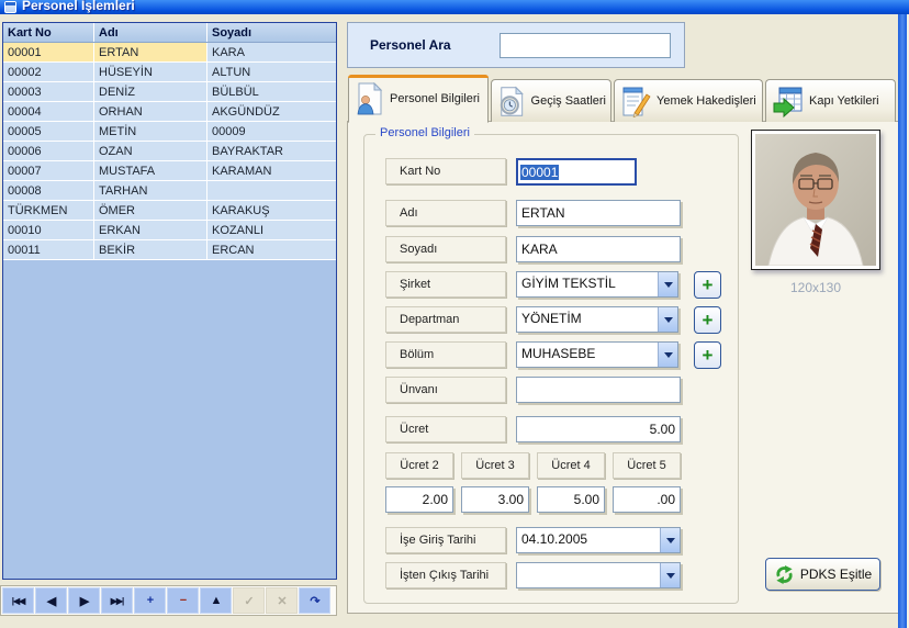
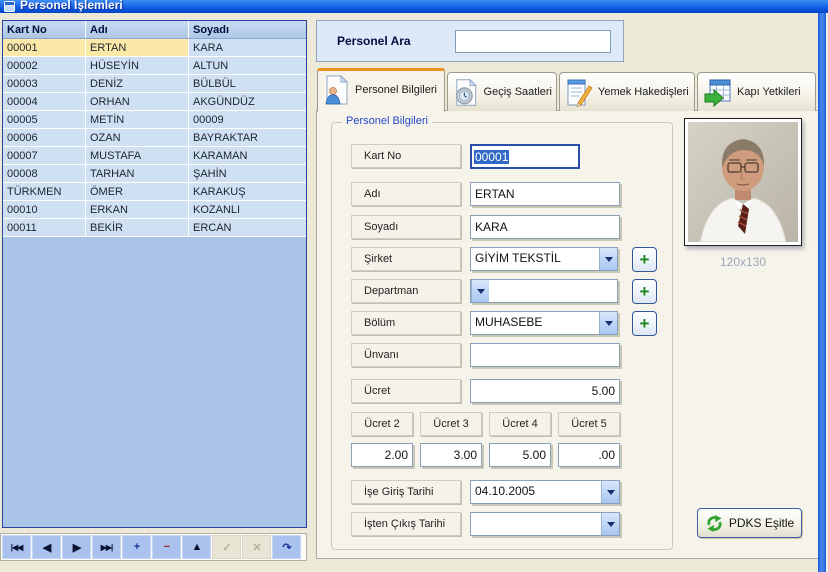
  Personel İşlemleri
  Kart No
  Adı
  Soyadı
  00001
  ERTAN
  KARA
  00002
  HÜSEYİN
  ALTUN
  00003
  DENİZ
  BÜLBÜL
  00004
  ORHAN
  AKGÜNDÜZ
  00005
  METİN
  00009
  00006
  OZAN
  BAYRAKTAR
  00007
  MUSTAFA
  KARAMAN
  00008
  TARHAN
+ ŞAHİN
  TÜRKMEN
  ÖMER
  KARAKUŞ
  00010
  ERKAN
  KOZANLI
  00011
  BEKİR
  ERCAN
  |◀◀
  ◀
  ▶
  ▶▶|
  +
  −
  ▲
  ✓
  ✕
  ↷
  Personel Ara
  Personel Bilgileri
  Geçiş Saatleri
  Yemek Hakedişleri
  Kapı Yetkileri
  Personel Bilgileri
  Kart No
  00001
  Adı
  ERTAN
  Soyadı
  KARA
  Şirket
  GİYİM TEKSTİL
  +
  Departman
- YÖNETİM
  +
  Bölüm
  MUHASEBE
  +
  Ünvanı
  Ücret
  5.00
  Ücret 2
  Ücret 3
  Ücret 4
  Ücret 5
  2.00
  3.00
  5.00
  .00
  İşe Giriş Tarihi
  04.10.2005
  İşten Çıkış Tarihi
  120x130
  PDKS Eşitle
